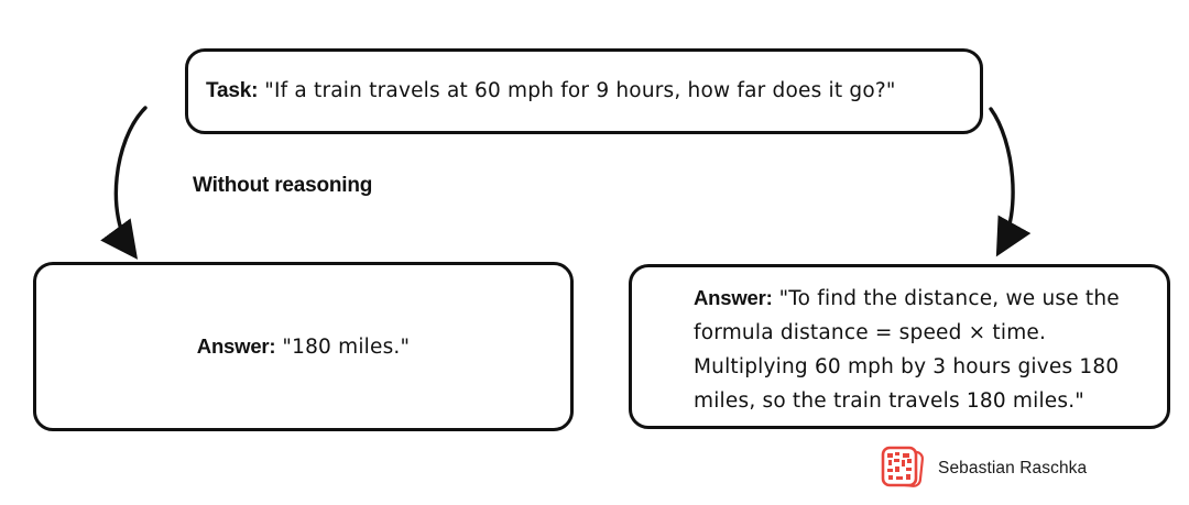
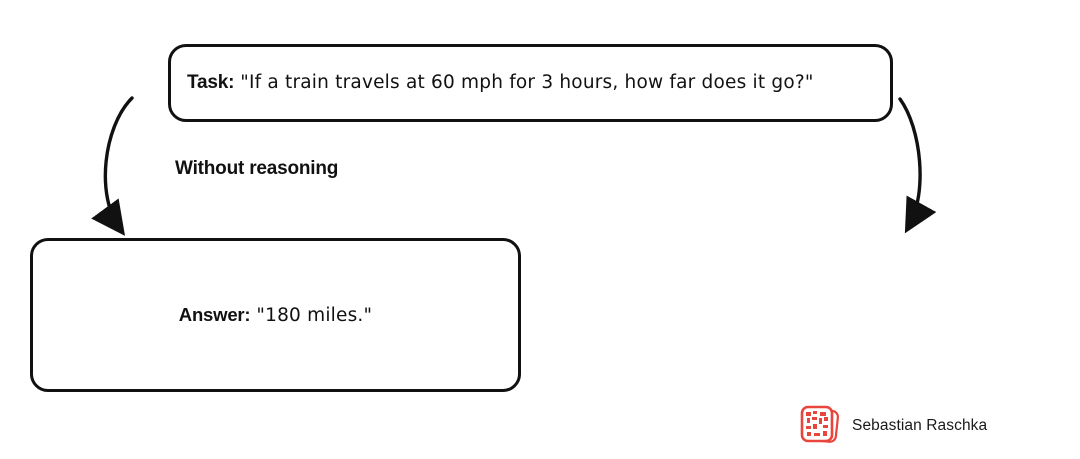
- Task: "If a train travels at 60 mph for 9 hours, how far does it go?"
+ Task: "If a train travels at 60 mph for 3 hours, how far does it go?"
  Without reasoning
  Answer: "180 miles."
- Answer: "To find the distance, we use the formula distance = speed × time. Multiplying 60 mph by 3 hours gives 180 miles, so the train travels 180 miles."
  Sebastian Raschka
